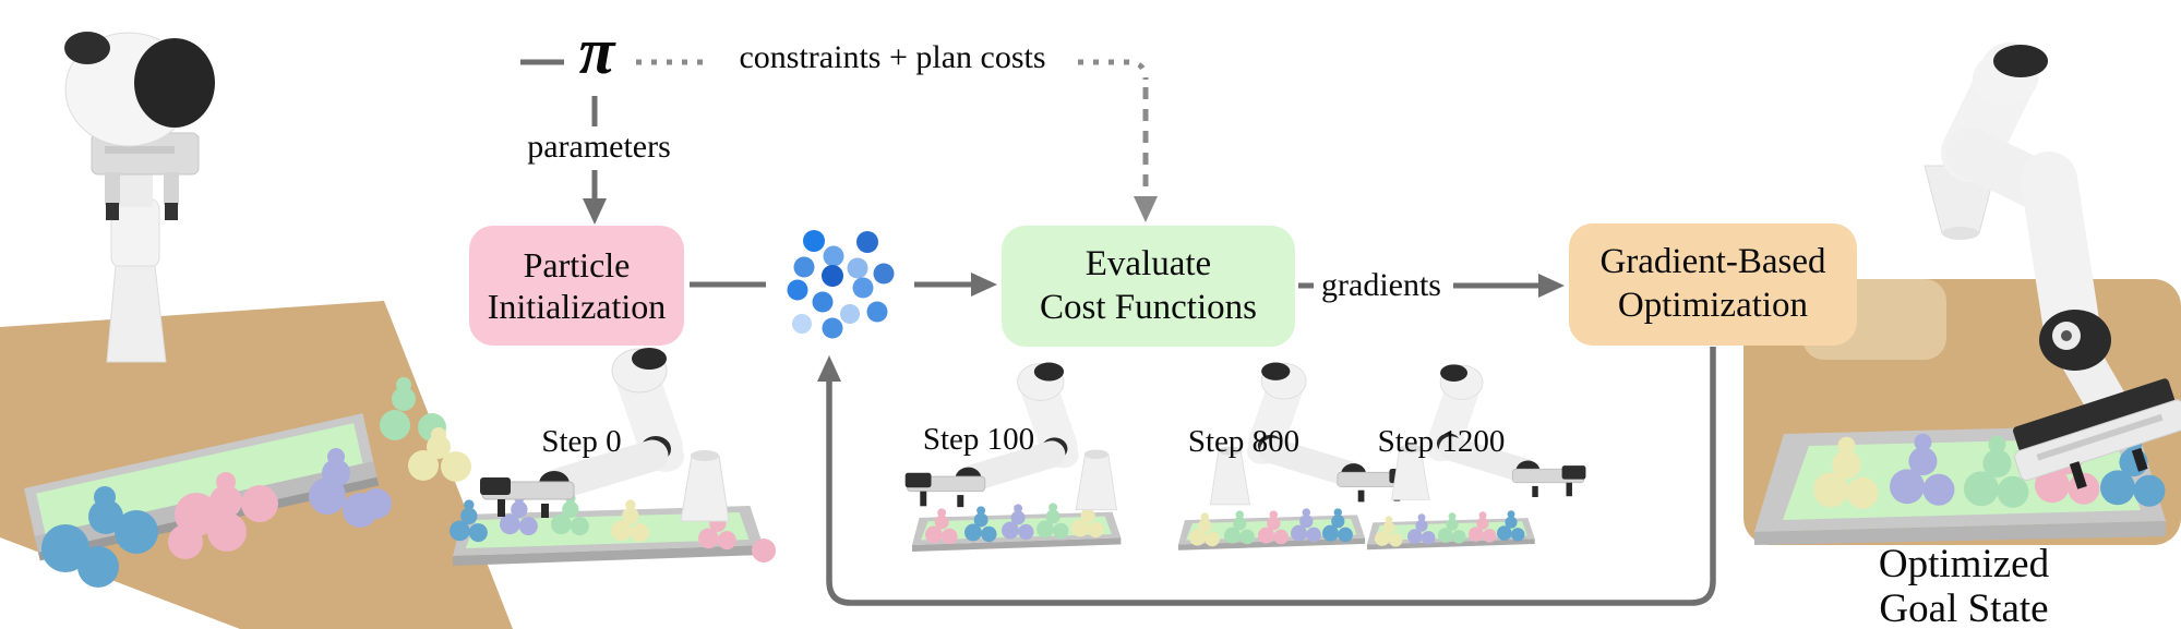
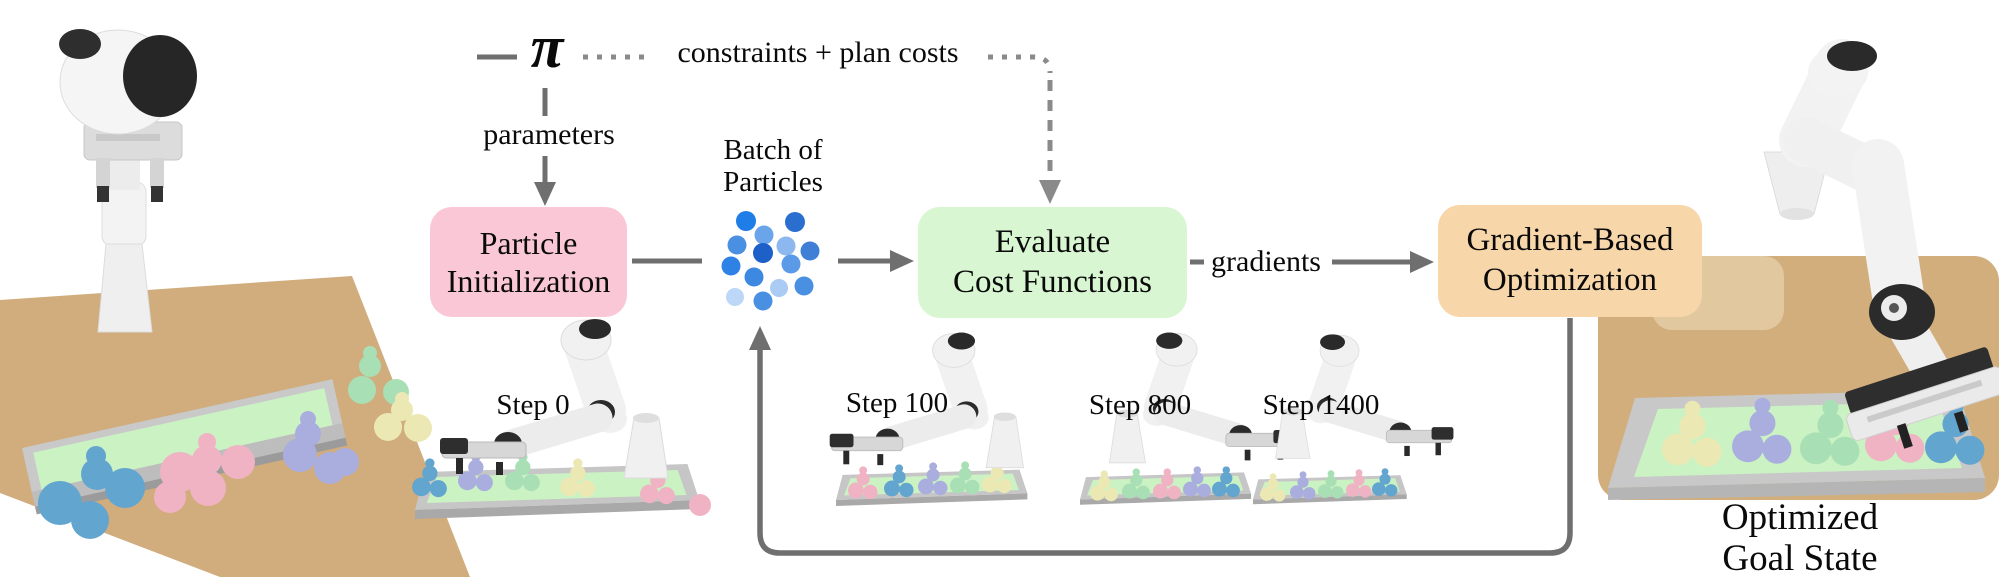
  Particle
  Initialization
  Evaluate
  Cost Functions
  Gradient-Based
  Optimization
  π
  constraints + plan costs
  parameters
+ Batch of
+ Particles
  gradients
  Step 0
  Step 100
  Step 800
- Step 1200
+ Step 1400
  Optimized Goal State
